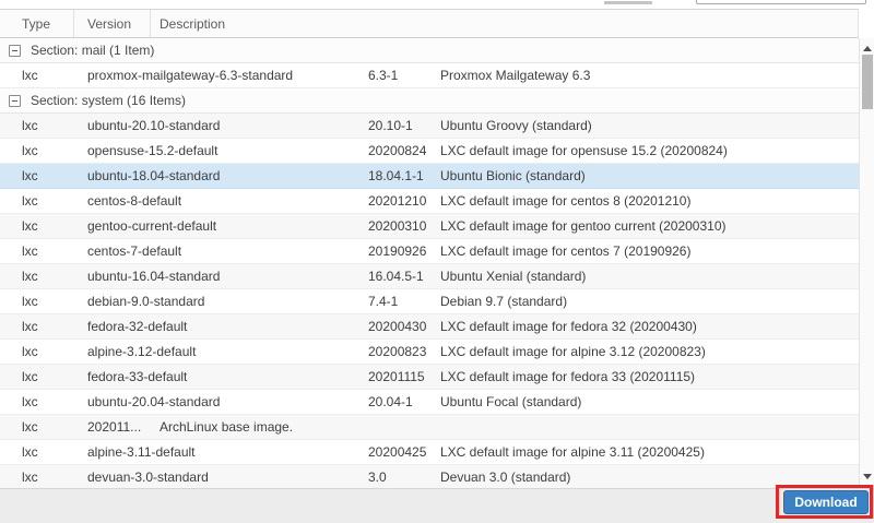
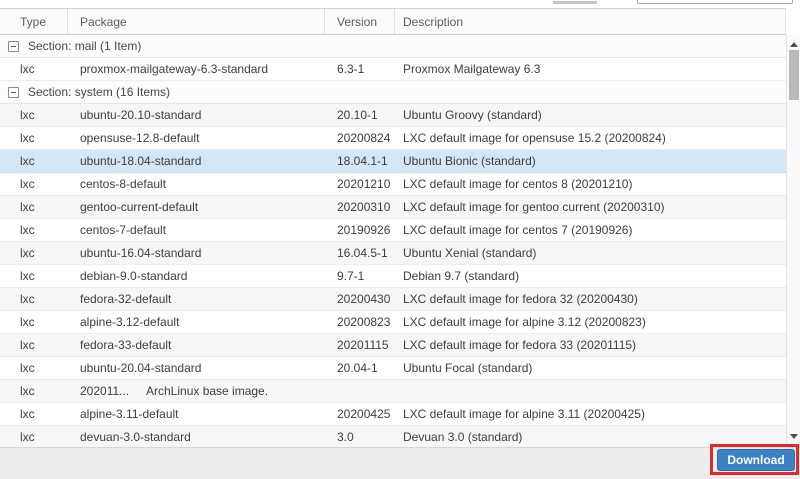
  Type
+ Package
  Version
  Description
  Section: mail (1 Item)
  lxc
  proxmox-mailgateway-6.3-standard
  6.3-1
  Proxmox Mailgateway 6.3
  Section: system (16 Items)
  lxc
  ubuntu-20.10-standard
  20.10-1
  Ubuntu Groovy (standard)
  lxc
- opensuse-15.2-default
+ opensuse-12.8-default
  20200824
  LXC default image for opensuse 15.2 (20200824)
  lxc
  ubuntu-18.04-standard
  18.04.1-1
  Ubuntu Bionic (standard)
  lxc
  centos-8-default
  20201210
  LXC default image for centos 8 (20201210)
  lxc
  gentoo-current-default
  20200310
  LXC default image for gentoo current (20200310)
  lxc
  centos-7-default
  20190926
  LXC default image for centos 7 (20190926)
  lxc
  ubuntu-16.04-standard
  16.04.5-1
  Ubuntu Xenial (standard)
  lxc
  debian-9.0-standard
- 7.4-1
+ 9.7-1
  Debian 9.7 (standard)
  lxc
  fedora-32-default
  20200430
  LXC default image for fedora 32 (20200430)
  lxc
  alpine-3.12-default
  20200823
  LXC default image for alpine 3.12 (20200823)
  lxc
  fedora-33-default
  20201115
  LXC default image for fedora 33 (20201115)
  lxc
  ubuntu-20.04-standard
  20.04-1
  Ubuntu Focal (standard)
  lxc
  202011...
  ArchLinux base image.
  lxc
  alpine-3.11-default
  20200425
  LXC default image for alpine 3.11 (20200425)
  lxc
  devuan-3.0-standard
  3.0
  Devuan 3.0 (standard)
  Download
